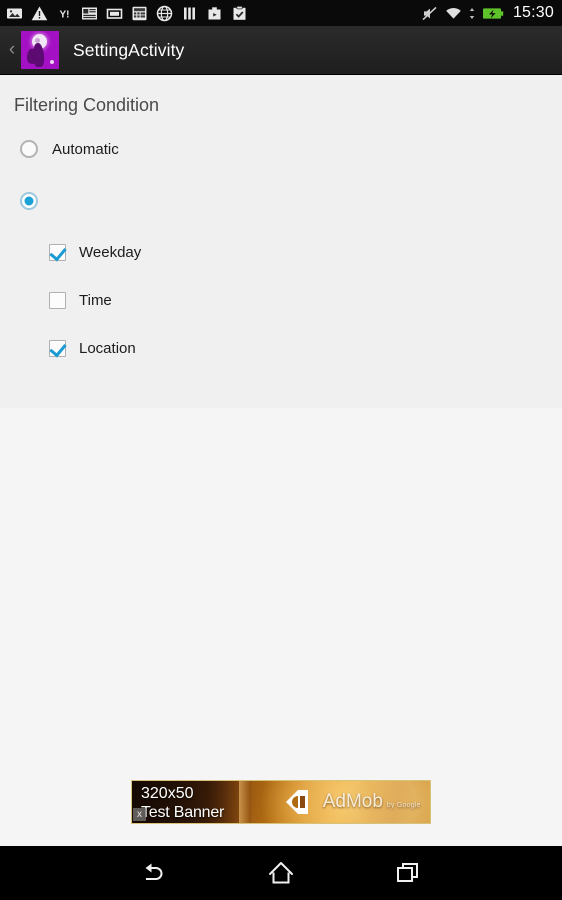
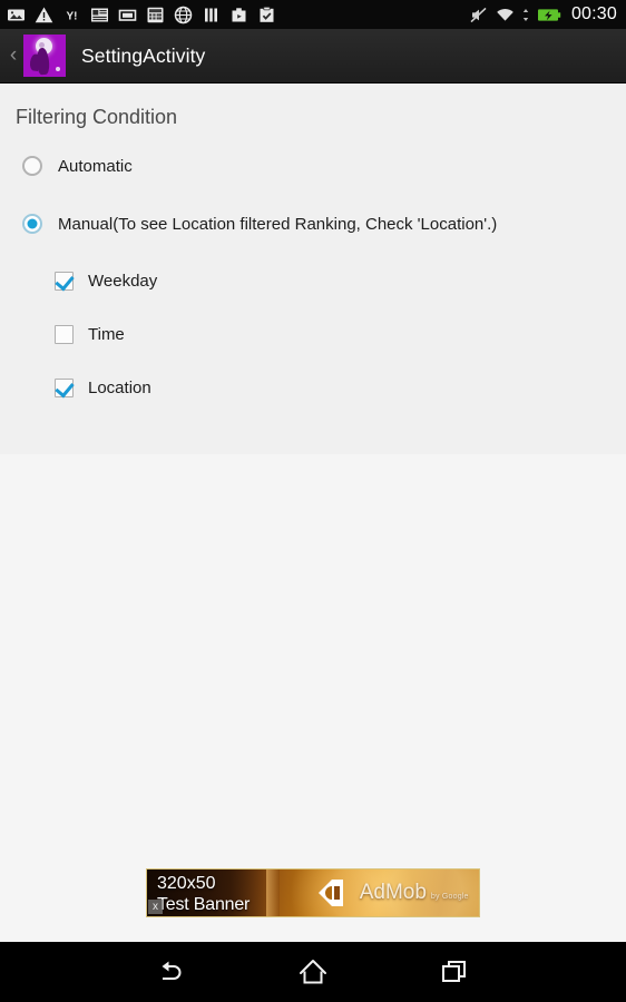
  Y!
- 15:30
+ 00:30
  ‹
  SettingActivity
  Filtering Condition
  Automatic
+ Manual(To see Location filtered Ranking, Check 'Location'.)
  Weekday
  Time
  Location
  320x50
  Test Banner
  x
  AdMob
